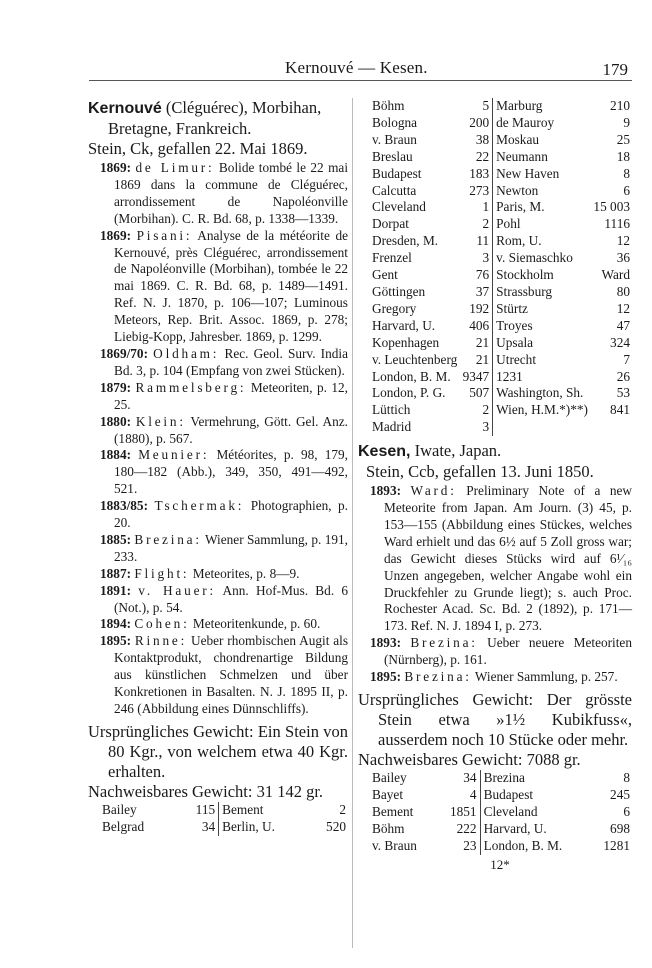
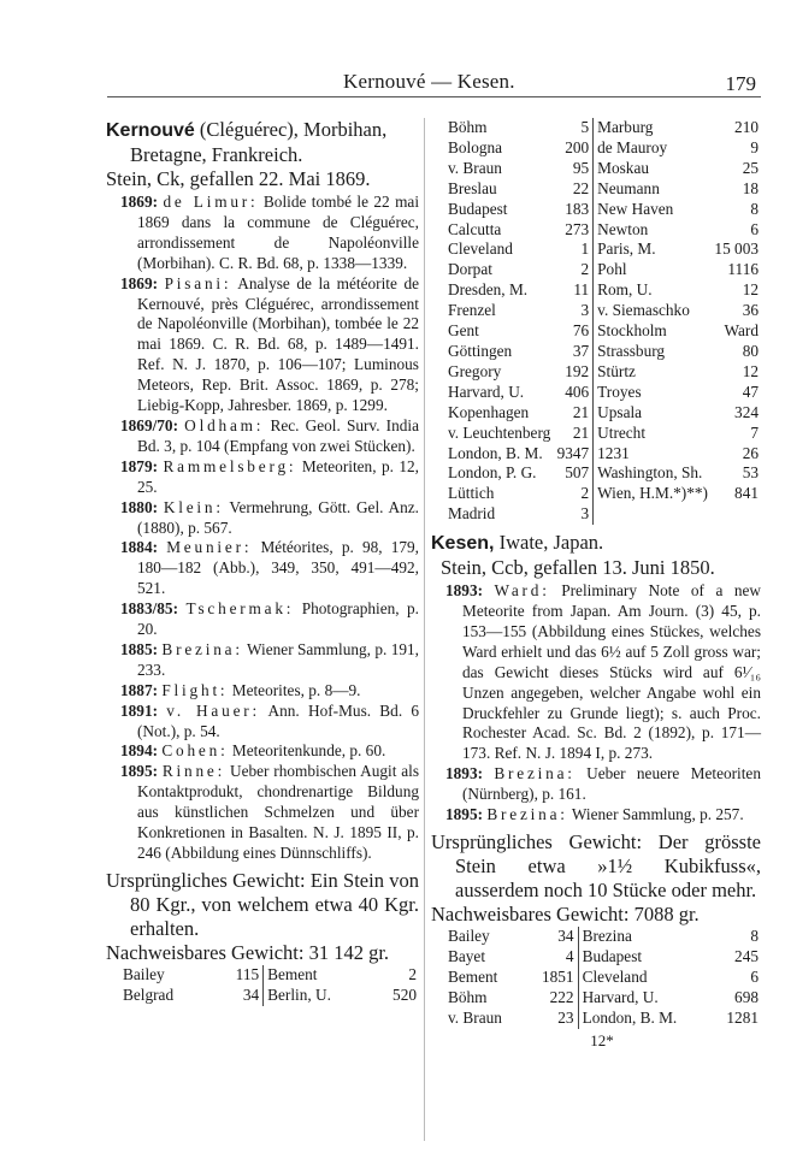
  Kernouvé — Kesen.
  179
  Kernouvé (Cléguérec), Morbihan, Bretagne, Frankreich.
  Stein, Ck, gefallen 22. Mai 1869.
  1869: de Limur: Bolide tombé le 22 mai 1869 dans la commune de Cléguérec, arrondissement de Napoléonville (Morbihan). C. R. Bd. 68, p. 1338—1339.
  1869: Pisani: Analyse de la météorite de Kernouvé, près Cléguérec, arrondissement de Napoléonville (Morbihan), tombée le 22 mai 1869. C. R. Bd. 68, p. 1489—1491. Ref. N. J. 1870, p. 106—107; Luminous Meteors, Rep. Brit. Assoc. 1869, p. 278; Liebig-Kopp, Jahresber. 1869, p. 1299.
  1869/70: Oldham: Rec. Geol. Surv. India Bd. 3, p. 104 (Empfang von zwei Stücken).
  1879: Rammelsberg: Meteoriten, p. 12, 25.
  1880: Klein: Vermehrung, Gött. Gel. Anz. (1880), p. 567.
  1884: Meunier: Météorites, p. 98, 179, 180—182 (Abb.), 349, 350, 491—492, 521.
  1883/85: Tschermak: Photographien, p. 20.
  1885: Brezina: Wiener Sammlung, p. 191, 233.
  1887: Flight: Meteorites, p. 8—9.
  1891: v. Hauer: Ann. Hof-Mus. Bd. 6 (Not.), p. 54.
  1894: Cohen: Meteoritenkunde, p. 60.
  1895: Rinne: Ueber rhombischen Augit als Kontaktprodukt, chondrenartige Bildung aus künstlichen Schmelzen und über Konkretionen in Basalten. N. J. 1895 II, p. 246 (Abbildung eines Dünnschliffs).
  Ursprüngliches Gewicht: Ein Stein von 80 Kgr., von welchem etwa 40 Kgr. erhalten.
  Nachweisbares Gewicht: 31 142 gr.
  Bailey	115	Bement	2
  Belgrad	34	Berlin, U.	520
  Böhm	5	Marburg	210
  Bologna	200	de Mauroy	9
- v. Braun	38	Moskau	25
+ v. Braun	95	Moskau	25
  Breslau	22	Neumann	18
  Budapest	183	New Haven	8
  Calcutta	273	Newton	6
  Cleveland	1	Paris, M.	15 003
  Dorpat	2	Pohl	1116
  Dresden, M.	11	Rom, U.	12
  Frenzel	3	v. Siemaschko	36
  Gent	76	Stockholm	Ward
  Göttingen	37	Strassburg	80
  Gregory	192	Stürtz	12
  Harvard, U.	406	Troyes	47
  Kopenhagen	21	Upsala	324
  v. Leuchtenberg	21	Utrecht	7
  London, B. M.	9347	1231	26
  London, P. G.	507	Washington, Sh.	53
  Lüttich	2	Wien, H.M.*)**)	841
  Madrid	3
  Kesen, Iwate, Japan.
  Stein, Ccb, gefallen 13. Juni 1850.
  1893: Ward: Preliminary Note of a new Meteorite from Japan. Am Journ. (3) 45, p. 153—155 (Abbildung eines Stückes, welches Ward erhielt und das 6½ auf 5 Zoll gross war; das Gewicht dieses Stücks wird auf 6¹⁄₁₆ Unzen angegeben, welcher Angabe wohl ein Druckfehler zu Grunde liegt); s. auch Proc. Rochester Acad. Sc. Bd. 2 (1892), p. 171—173. Ref. N. J. 1894 I, p. 273.
  1893: Brezina: Ueber neuere Meteoriten (Nürnberg), p. 161.
  1895: Brezina: Wiener Sammlung, p. 257.
  Ursprüngliches Gewicht: Der grösste Stein etwa »1½ Kubikfuss«, ausserdem noch 10 Stücke oder mehr.
  Nachweisbares Gewicht: 7088 gr.
  Bailey	34	Brezina	8
  Bayet	4	Budapest	245
  Bement	1851	Cleveland	6
  Böhm	222	Harvard, U.	698
  v. Braun	23	London, B. M.	1281
  12*
